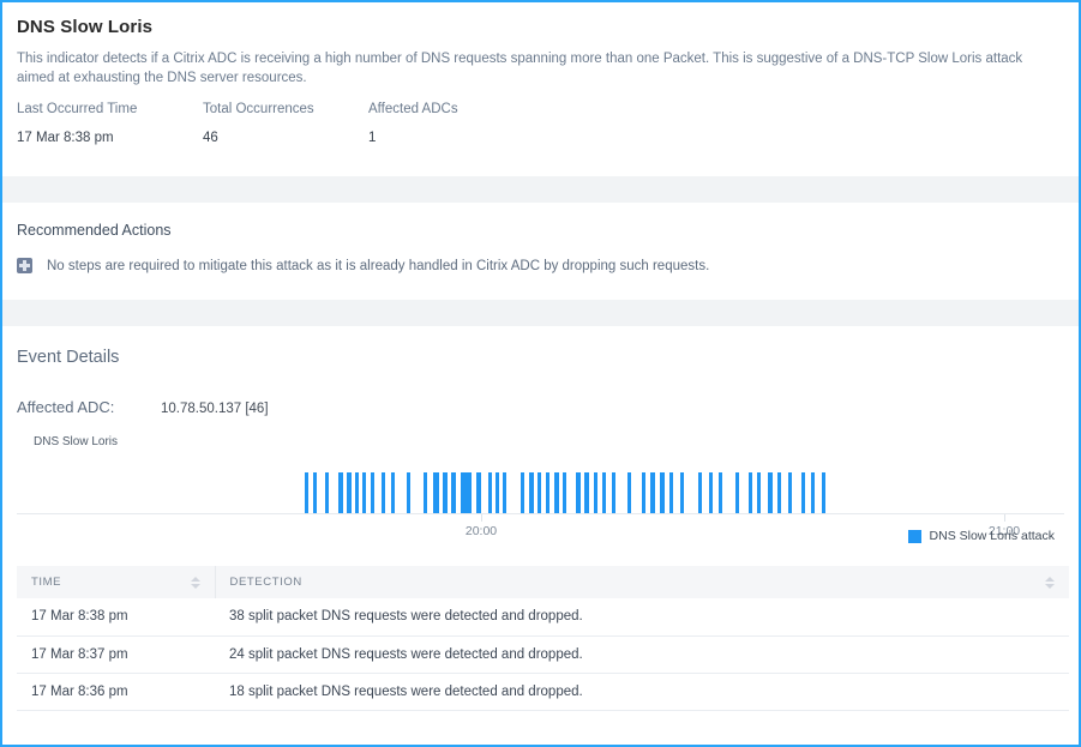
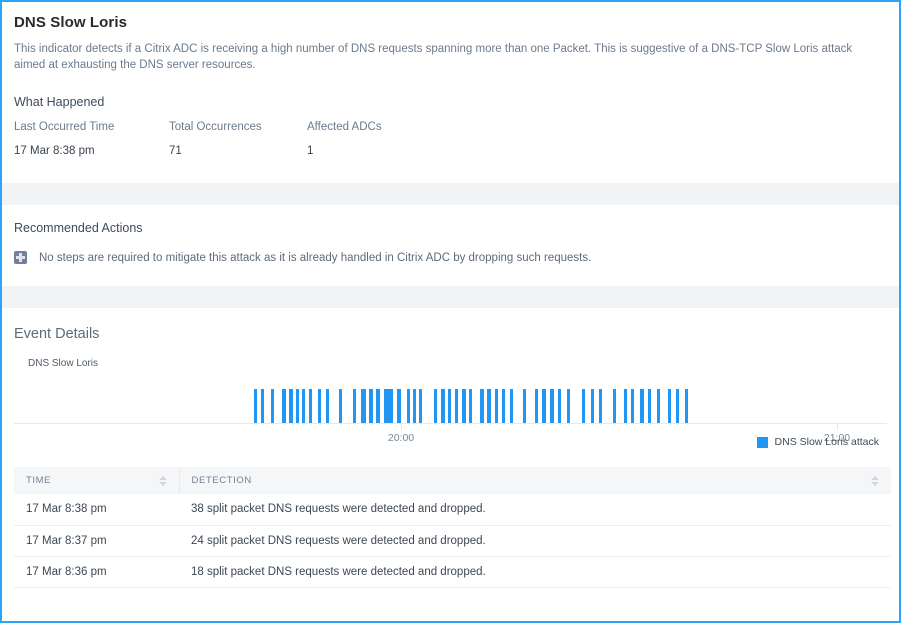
  DNS Slow Loris
  This indicator detects if a Citrix ADC is receiving a high number of DNS requests spanning more than one Packet. This is suggestive of a DNS-TCP Slow Loris attack aimed at exhausting the DNS server resources.
+ What Happened
  Last Occurred Time	Total Occurrences	Affected ADCs
- 17 Mar 8:38 pm	46	1
+ 17 Mar 8:38 pm	71	1
  Recommended Actions
  No steps are required to mitigate this attack as it is already handled in Citrix ADC by dropping such requests.
  Event Details
- Affected ADC:
- 10.78.50.137 [46]
  DNS Slow Loris
  20:00
  21:00
  DNS Slow Loris attack
  TIME	DETECTION
  17 Mar 8:38 pm	38 split packet DNS requests were detected and dropped.
  17 Mar 8:37 pm	24 split packet DNS requests were detected and dropped.
  17 Mar 8:36 pm	18 split packet DNS requests were detected and dropped.
